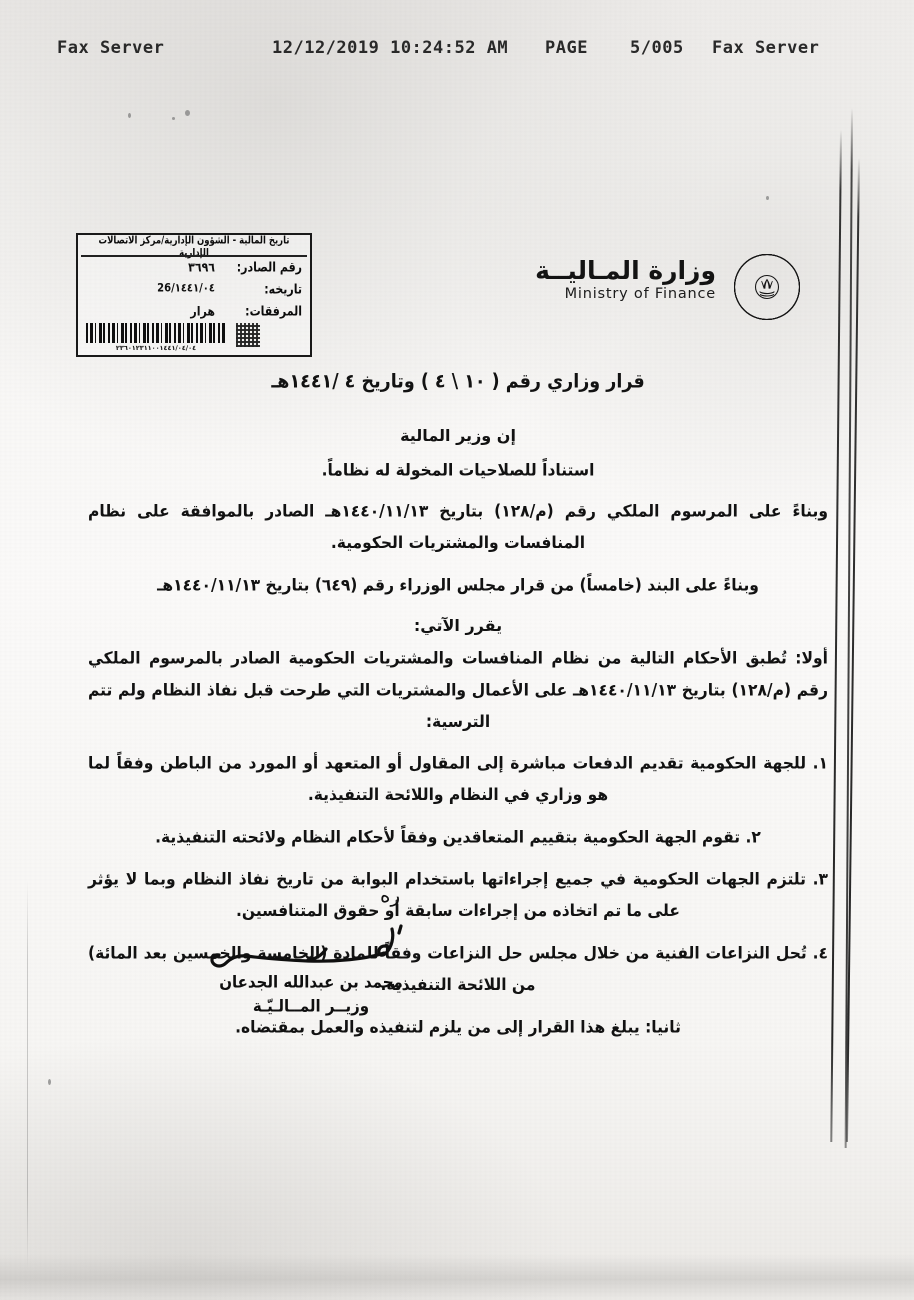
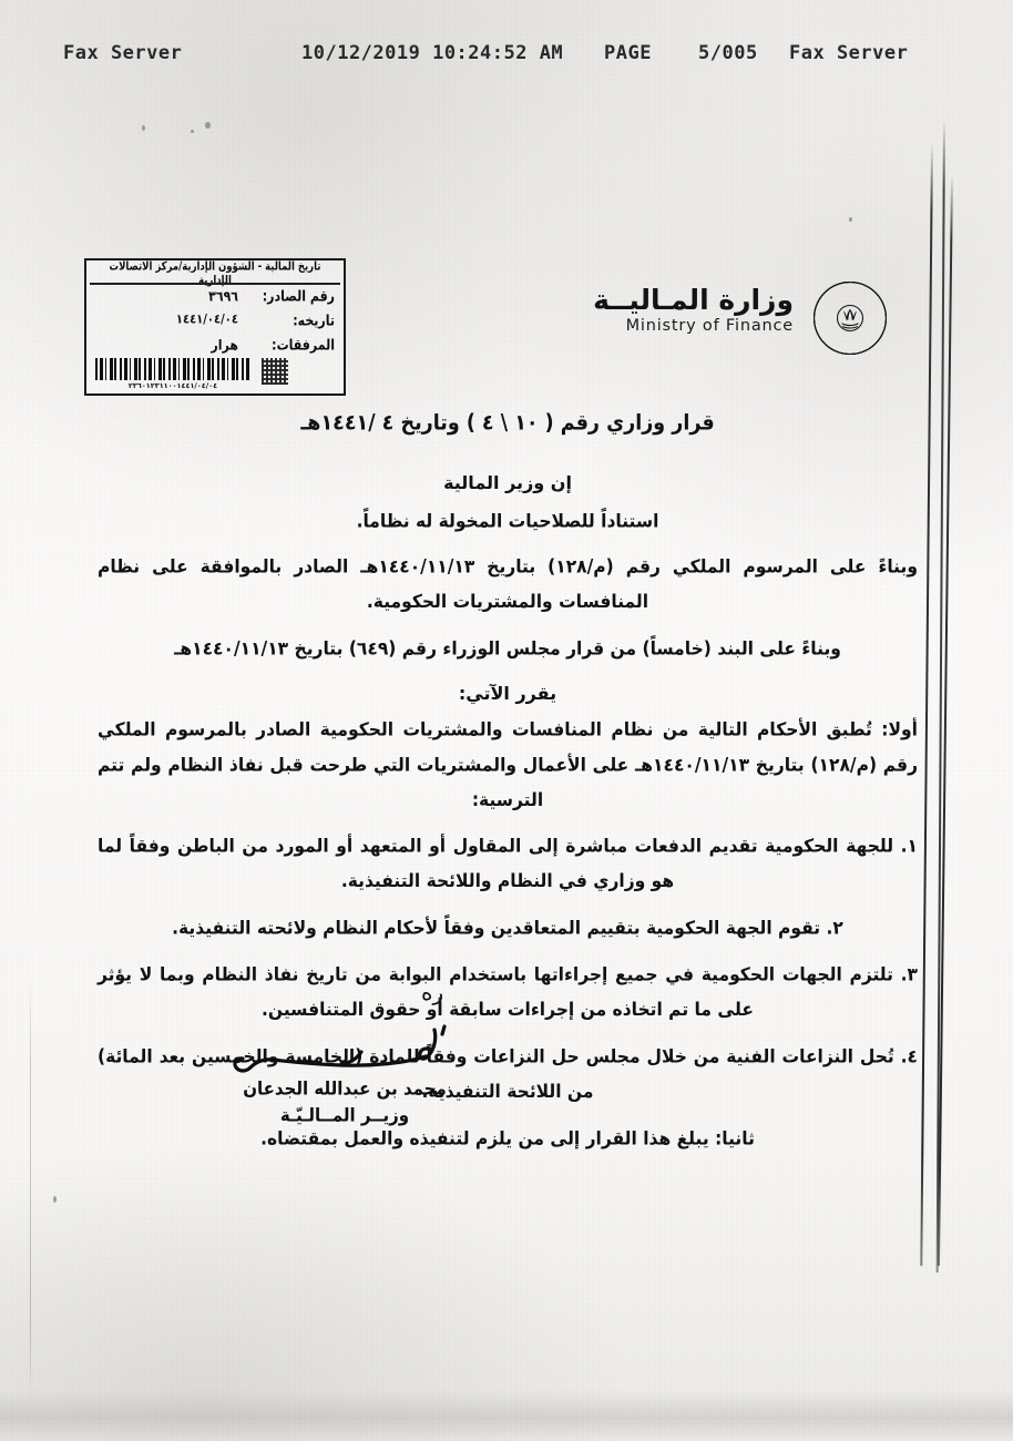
  Fax Server
- 12/12/2019 10:24:52 AM
+ 10/12/2019 10:24:52 AM
  PAGE
  5/005
  Fax Server
  تاريخ المالية - الشؤون الإدارية/مركز الاتصالات الإدارية
  رقم الصادر:
  تاريخه:
  المرفقات:
  ٣٦٩٦
- ١٤٤١/٠٤/26
+ ١٤٤١/٠٤/٠٤
  هرار
  ٢٣٦٠١٢٣١١٠٠١٤٤١/٠٤/٠٤
  وزارة المـاليــة
  Ministry of Finance
  قرار وزاري رقم ( ١٠ \ ٤ ) وتاريخ ٤ /١٤٤١هـ
  إن وزير المالية
  استناداً للصلاحيات المخولة له نظاماً.
  وبناءً على المرسوم الملكي رقم (م/١٢٨) بتاريخ ١٤٤٠/١١/١٣هـ الصادر بالموافقة على نظام المنافسات والمشتريات الحكومية.
  وبناءً على البند (خامساً) من قرار مجلس الوزراء رقم (٦٤٩) بتاريخ ١٤٤٠/١١/١٣هـ
  يقرر الآتي:
  أولا: تُطبق الأحكام التالية من نظام المنافسات والمشتريات الحكومية الصادر بالمرسوم الملكي رقم (م/١٢٨) بتاريخ ١٤٤٠/١١/١٣هـ على الأعمال والمشتريات التي طرحت قبل نفاذ النظام ولم تتم الترسية:
  ١. للجهة الحكومية تقديم الدفعات مباشرة إلى المقاول أو المتعهد أو المورد من الباطن وفقاً لما هو وزاري في النظام واللائحة التنفيذية.
  ٢. تقوم الجهة الحكومية بتقييم المتعاقدين وفقاً لأحكام النظام ولائحته التنفيذية.
  ٣. تلتزم الجهات الحكومية في جميع إجراءاتها باستخدام البوابة من تاريخ نفاذ النظام وبما لا يؤثر على ما تم اتخاذه من إجراءات سابقة أو حقوق المتنافسين.
  ٤. تُحل النزاعات الفنية من خلال مجلس حل النزاعات وفق للمادةالخامسة والخمسين بعد المائة) من اللائحة التنفيذية.
  ثانيا: يبلغ هذا القرار إلى من يلزم لتنفيذه والعمل بمقتضاه.
  ر‌ه
  محمد بن عبدالله الجدعان
  وزيــر المــالـيّـة
